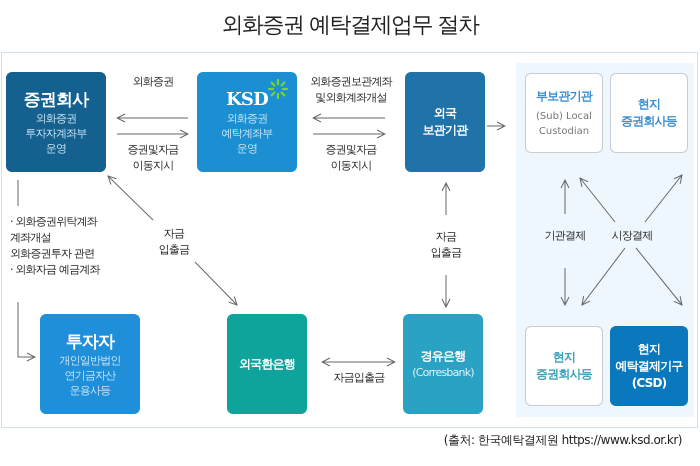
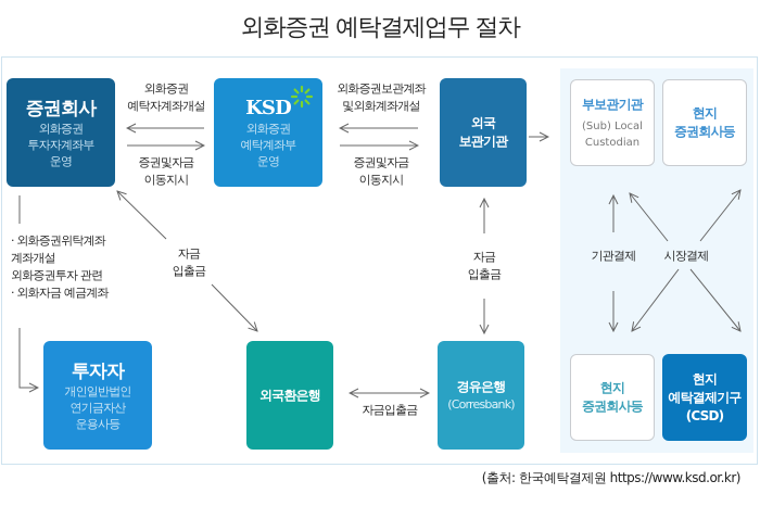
  외화증권 예탁결제업무 절차
  증권회사
  외화증권
  투자자계좌부
  운영
  KSD
  외화증권
  예탁계좌부
  운영
  외국
  보관기관
  투자자
  개인일반법인
  연기금자산
  운용사등
  외국환은행
  경유은행
  (Corresbank)
  부보관기관
  (Sub) Local
  Custodian
  현지
  증권회사등
  현지
  증권회사등
  현지
  예탁결제기구
  (CSD)
  외화증권
+ 예탁자계좌개설
  증권및자금
  이동지시
  외화증권보관계좌
  및외화계좌개설
  증권및자금
  이동지시
  · 외화증권위탁계좌
  계좌개설
  외화증권투자 관련
  · 외화자금 예금계좌
  자금
  입출금
  자금
  입출금
  자금입출금
  기관결제
  시장결제
  (출처: 한국예탁결제원 https://www.ksd.or.kr)
